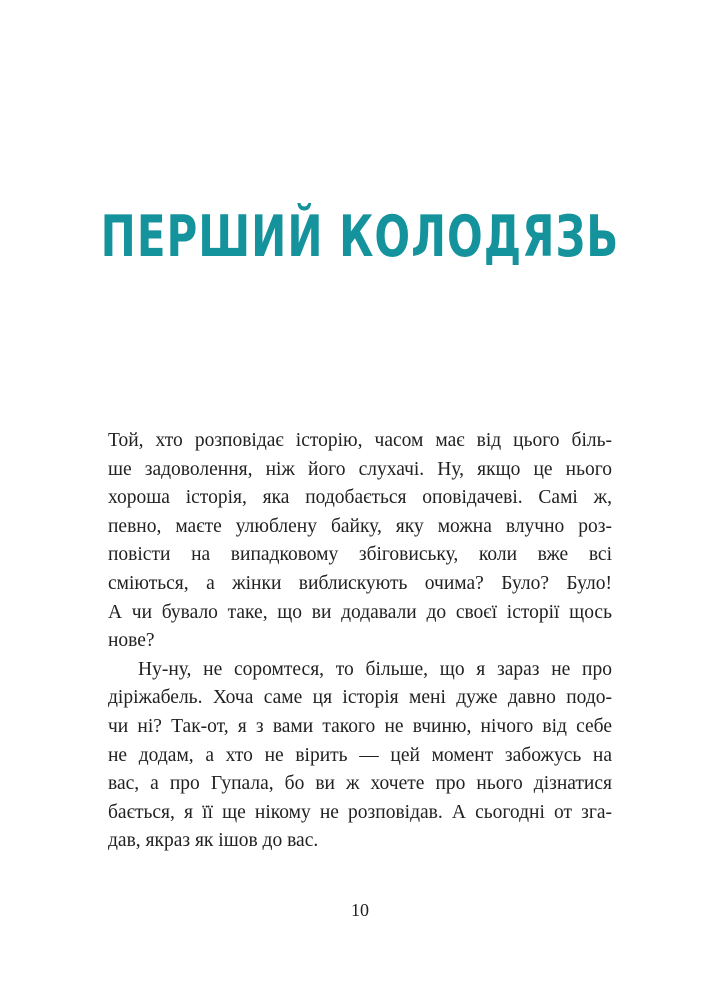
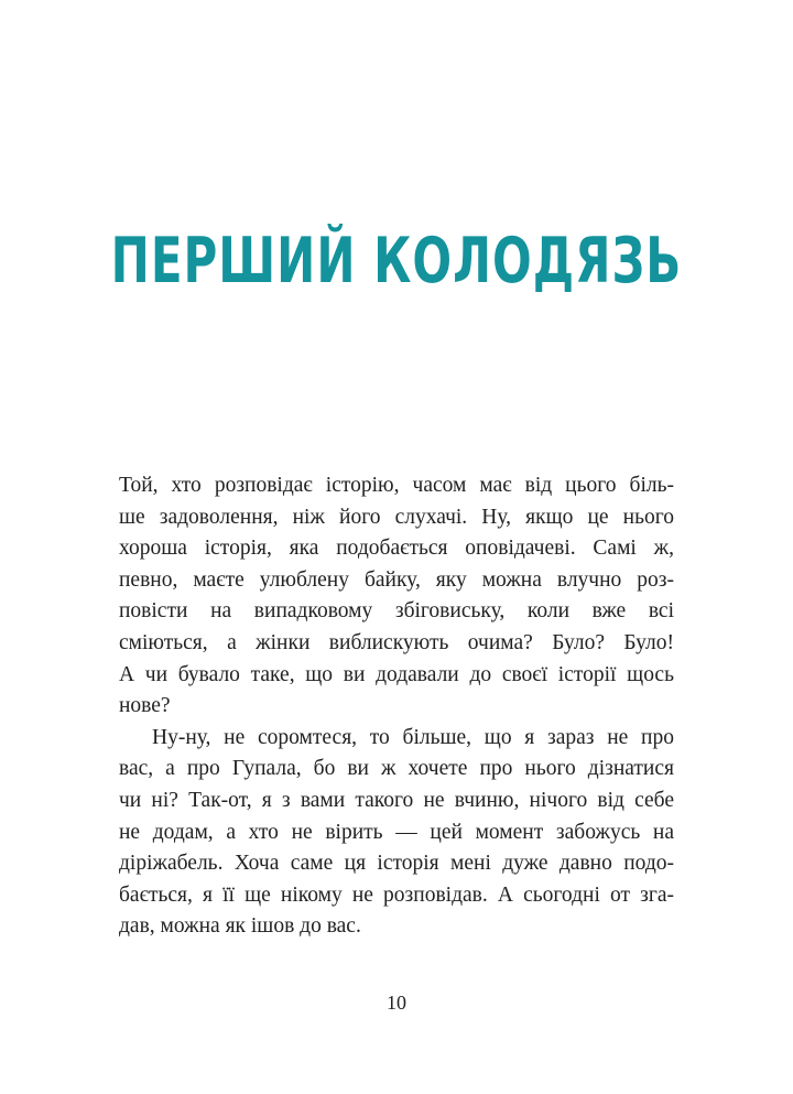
  ПЕРШИЙ КОЛОДЯЗЬ
  Той, хто розповідає історію, часом має від цього біль-
  ше задоволення, ніж його слухачі. Ну, якщо це нього
  хороша історія, яка подобається оповідачеві. Самі ж,
  певно, маєте улюблену байку, яку можна влучно роз-
  повісти на випадковому збіговиську, коли вже всі
  сміються, а жінки виблискують очима? Було? Було!
  А чи бувало таке, що ви додавали до своєї історії щось
  нове?
  Ну-ну, не соромтеся, то більше, що я зараз не про
- діріжабель. Хоча саме ця історія мені дуже давно подо-
+ вас, а про Гупала, бо ви ж хочете про нього дізнатися
  чи ні? Так-от, я з вами такого не вчиню, нічого від себе
  не додам, а хто не вірить — цей момент забожусь на
- вас, а про Гупала, бо ви ж хочете про нього дізнатися
+ діріжабель. Хоча саме ця історія мені дуже давно подо-
  бається, я її ще нікому не розповідав. А сьогодні от зга-
- дав, якраз як ішов до вас.
+ дав, можна як ішов до вас.
  10
